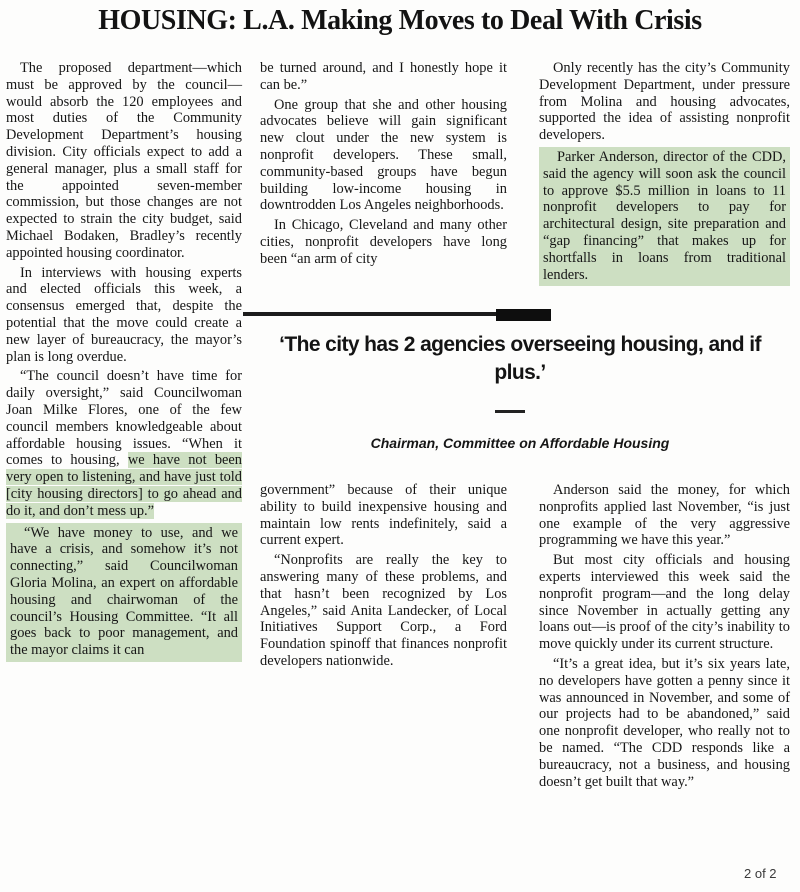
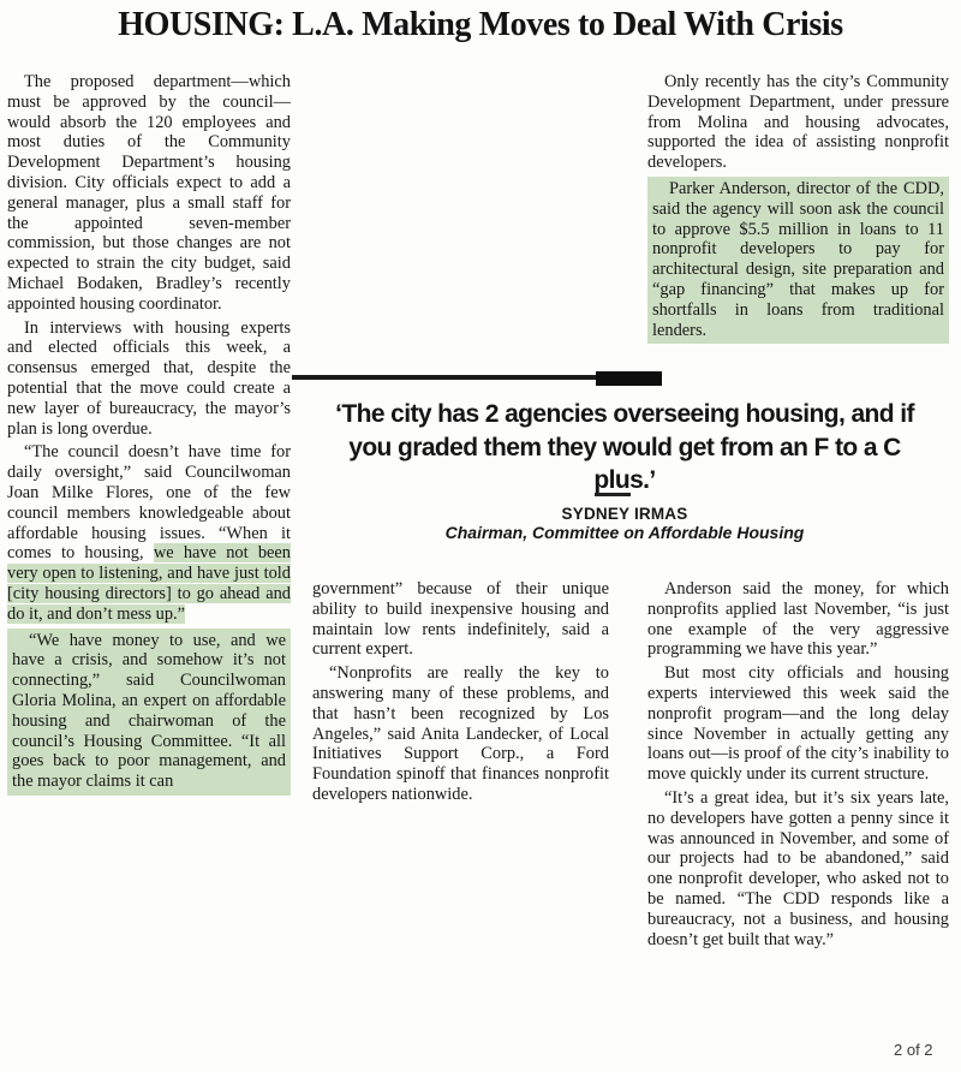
  HOUSING: L.A. Making Moves to Deal With Crisis
  The proposed department—which must be approved by the council—would absorb the 120 employees and most duties of the Community Development Department’s housing division. City officials expect to add a general manager, plus a small staff for the appointed seven-member commission, but those changes are not expected to strain the city budget, said Michael Bodaken, Bradley’s recently appointed housing coordinator.
  In interviews with housing experts and elected officials this week, a consensus emerged that, despite the potential that the move could create a new layer of bureaucracy, the mayor’s plan is long overdue.
  “The council doesn’t have time for daily oversight,” said Councilwoman Joan Milke Flores, one of the few council members knowledgeable about affordable housing issues. “When it comes to housing, we have not been very open to listening, and have just told [city housing directors] to go ahead and do it, and don’t mess up.”
  “We have money to use, and we have a crisis, and somehow it’s not connecting,” said Councilwoman Gloria Molina, an expert on affordable housing and chairwoman of the council’s Housing Committee. “It all goes back to poor management, and the mayor claims it can
- be turned around, and I honestly hope it can be.”
- One group that she and other housing advocates believe will gain significant new clout under the new system is nonprofit developers. These small, community-based groups have begun building low-income housing in downtrodden Los Angeles neighborhoods.
- In Chicago, Cleveland and many other cities, nonprofit developers have long been “an arm of city
  Only recently has the city’s Community Development Department, under pressure from Molina and housing advocates, supported the idea of assisting nonprofit developers.
  Parker Anderson, director of the CDD, said the agency will soon ask the council to approve $5.5 million in loans to 11 nonprofit developers to pay for architectural design, site preparation and “gap financing” that makes up for shortfalls in loans from traditional lenders.
  ‘The city has 2 agencies overseeing housing, and if
+ you graded them they would get from an F to a C
  plus.’
+ SYDNEY IRMAS
  Chairman, Committee on Affordable Housing
  government” because of their unique ability to build inexpensive housing and maintain low rents indefinitely, said a current expert.
  “Nonprofits are really the key to answering many of these problems, and that hasn’t been recognized by Los Angeles,” said Anita Landecker, of Local Initiatives Support Corp., a Ford Foundation spinoff that finances nonprofit developers nationwide.
  Anderson said the money, for which nonprofits applied last November, “is just one example of the very aggressive programming we have this year.”
  But most city officials and housing experts interviewed this week said the nonprofit program—and the long delay since November in actually getting any loans out—is proof of the city’s inability to move quickly under its current structure.
- “It’s a great idea, but it’s six years late, no developers have gotten a penny since it was announced in November, and some of our projects had to be abandoned,” said one nonprofit developer, who really not to be named. “The CDD responds like a bureaucracy, not a business, and housing doesn’t get built that way.”
+ “It’s a great idea, but it’s six years late, no developers have gotten a penny since it was announced in November, and some of our projects had to be abandoned,” said one nonprofit developer, who asked not to be named. “The CDD responds like a bureaucracy, not a business, and housing doesn’t get built that way.”
  2 of 2
